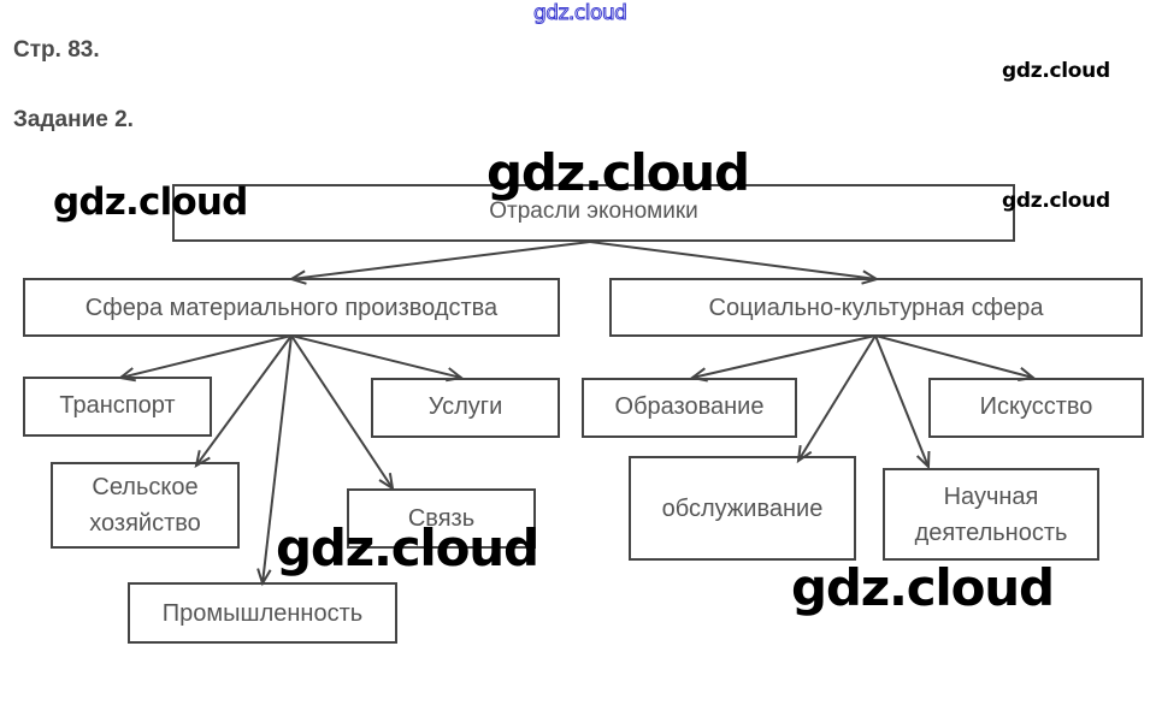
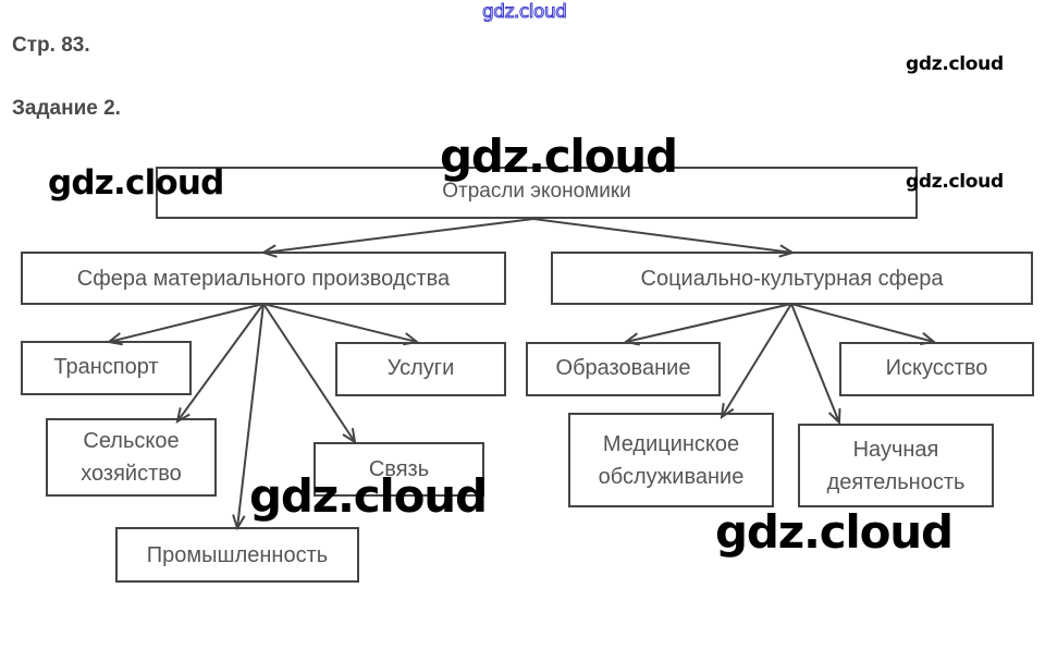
  gdz.cloud
  Стр. 83.
  Задание 2.
  gdz.cloud
  gdz.cloud
  gdz.cloud
  gdz.cloud
  gdz.cloud
  gdz.cloud
  Отрасли экономики
  Сфера материального производства
  Социально-культурная сфера
  Транспорт
  Сельское
  хозяйство
  Промышленность
  Связь
  Услуги
  Образование
+ Медицинское
  обслуживание
  Научная
  деятельность
  Искусство
